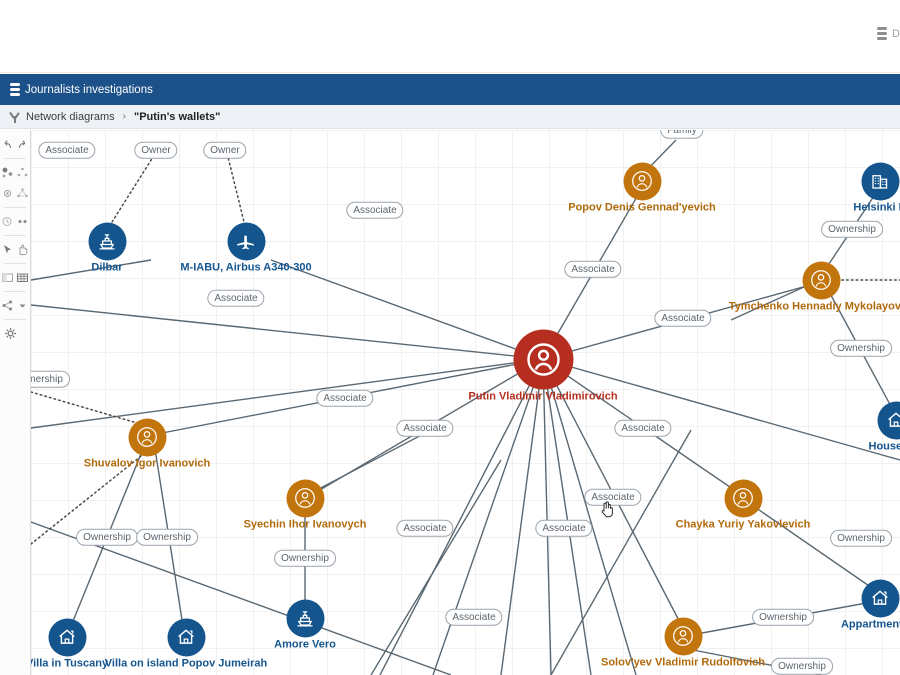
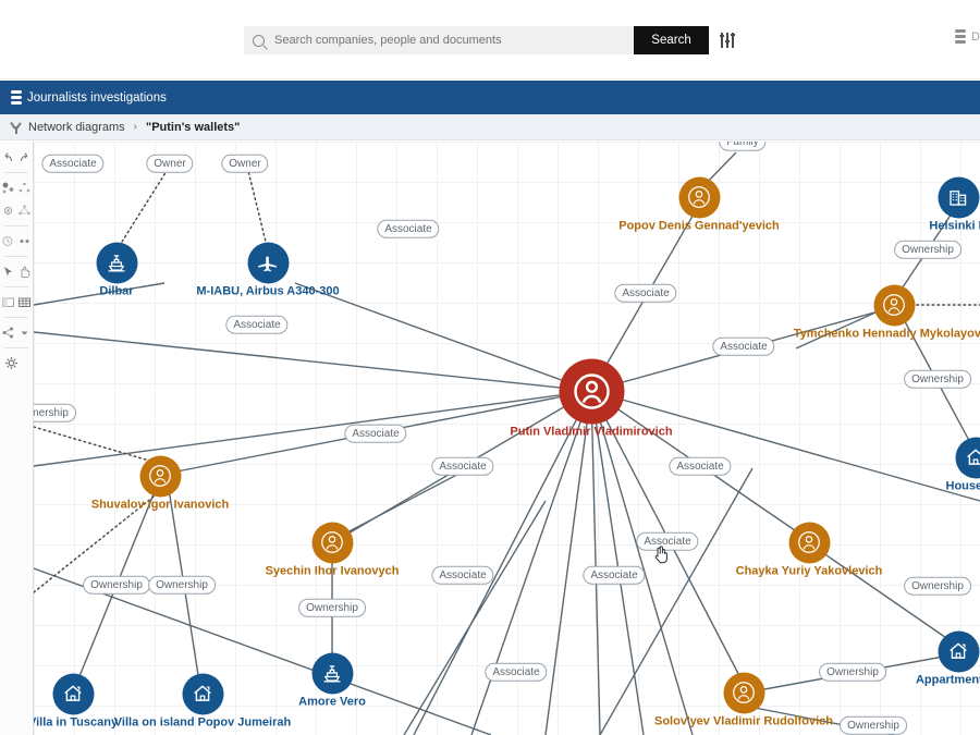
+ Search companies, people and documents
+ Search
  D
  Journalists investigations
  Network diagrams
  ›
  "Putin's wallets"
  Associate
  Owner
  Owner
  Associate
  Family
  Associate
  Ownership
  Ownership
  Associate
  Associate
  nership
  Associate
  Associate
  Associate
  Associate
  Ownership
  Ownership
  Ownership
  Ownership
  Associate
  Associate
  Associate
  Ownership
  Ownership
  Putin Vladimir Vladimirovich
  Popov Denis Gennad'yevich
  Tymchenko Hennadiy Mykolayov
  Helsinki
  Chayka Yuriy Yakovlevich
  Solov'yev Vladimir Rudolfovich
  Shuvalov Igor Ivanovich
  Syechin Ihor Ivanovych
  Dilbar
  M-IABU, Airbus A340-300
  illa in Tuscany
  Villa on island Popov Jumeirah
  Amore Vero
